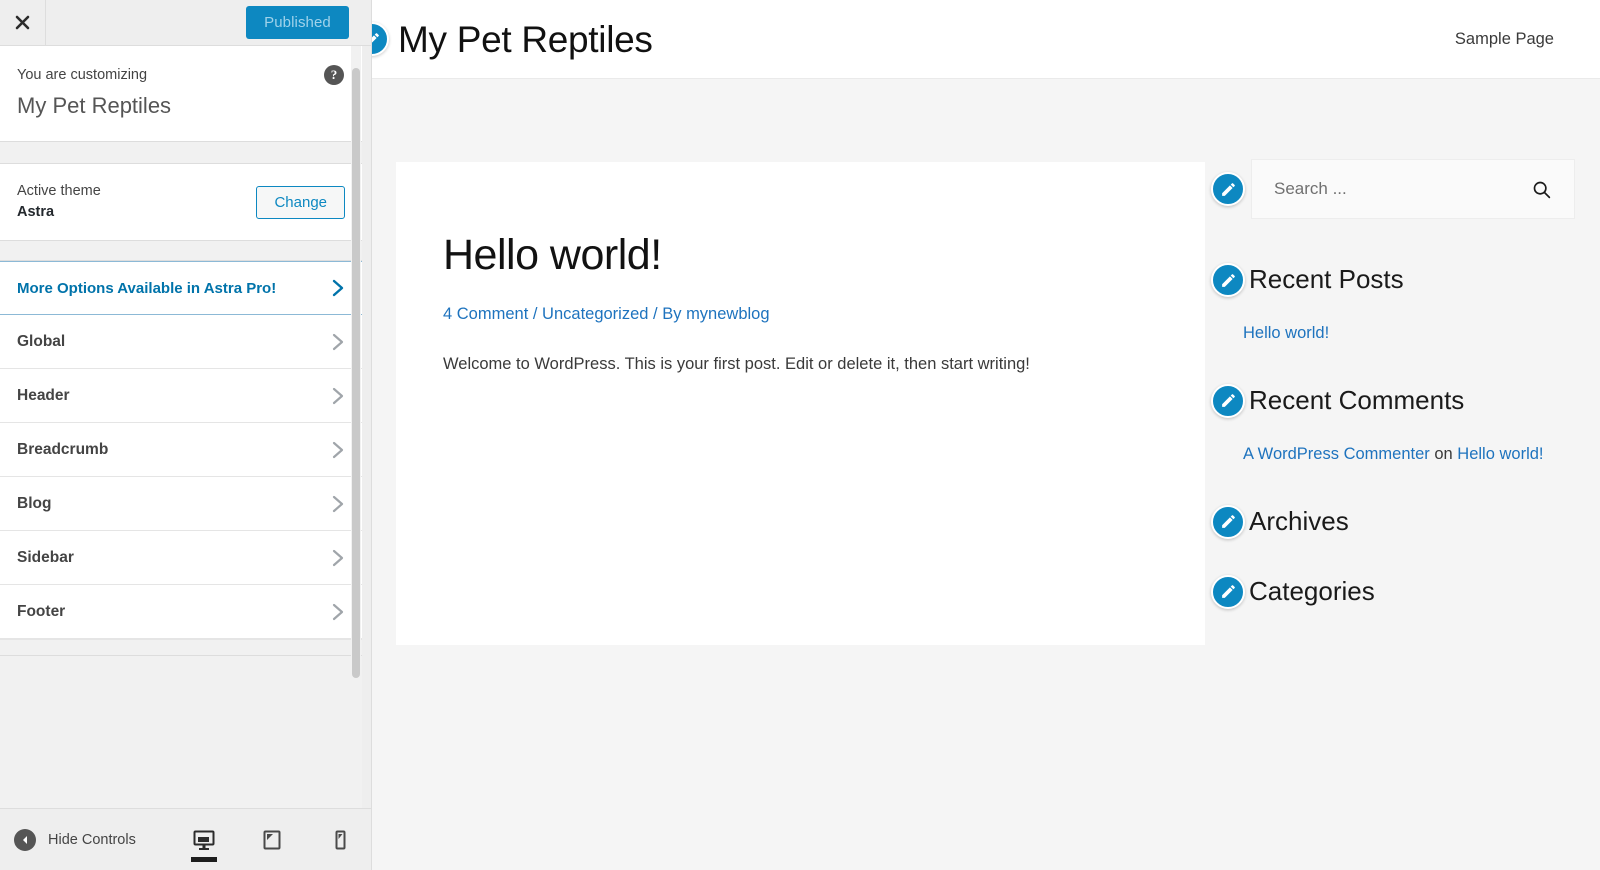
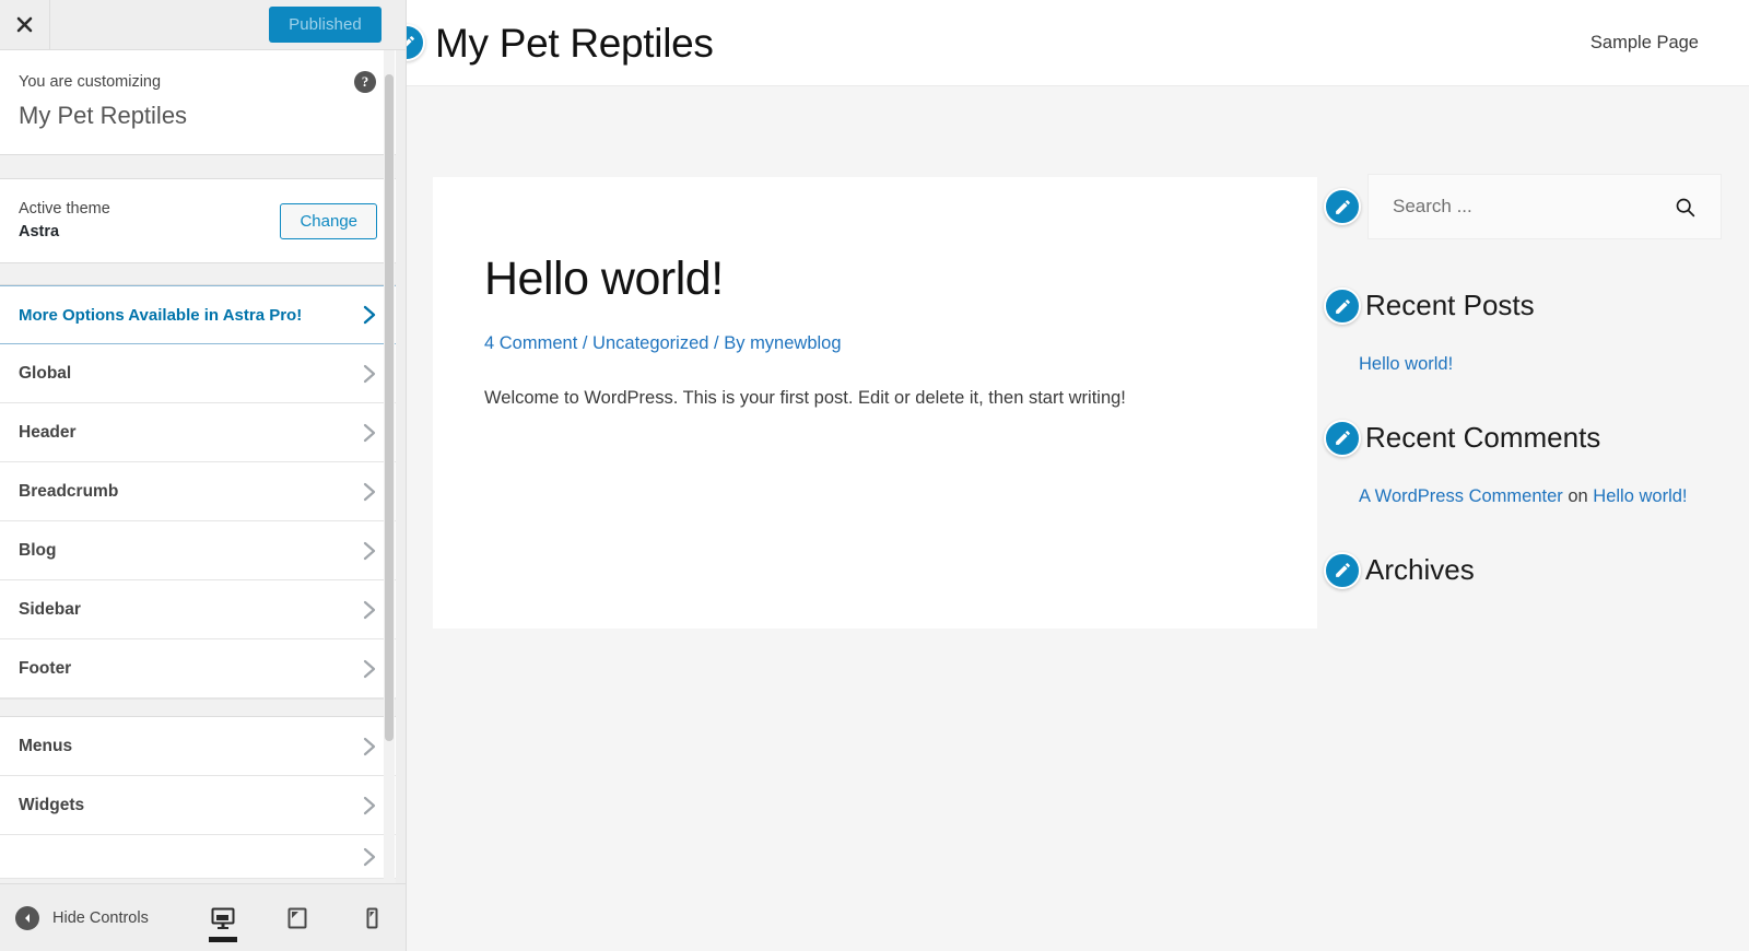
  Published
  You are customizing
  My Pet Reptiles
  ?
  Active theme
  Astra
  Change
  More Options Available in Astra Pro!
  Global
  Header
  Breadcrumb
  Blog
  Sidebar
  Footer
+ Menus
+ Widgets
  Hide Controls
  My Pet Reptiles
  Sample Page
  Hello world!
  4 Comment / Uncategorized / By mynewblog
  Welcome to WordPress. This is your first post. Edit or delete it, then start writing!
  Search ...
  Recent Posts
  Hello world!
  Recent Comments
  A WordPress Commenter on Hello world!
  Archives
- Categories
